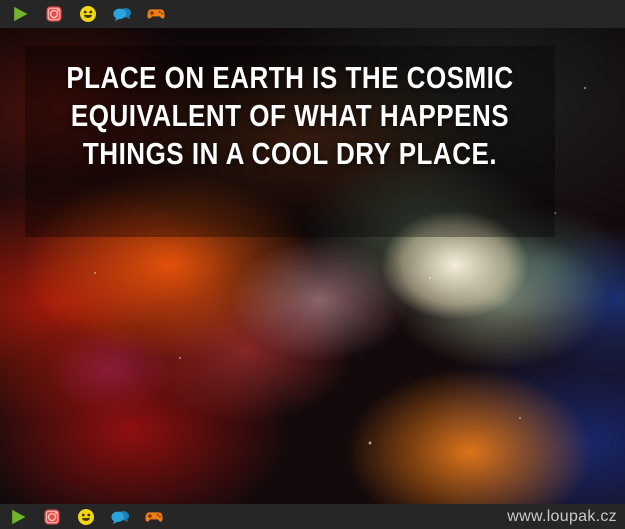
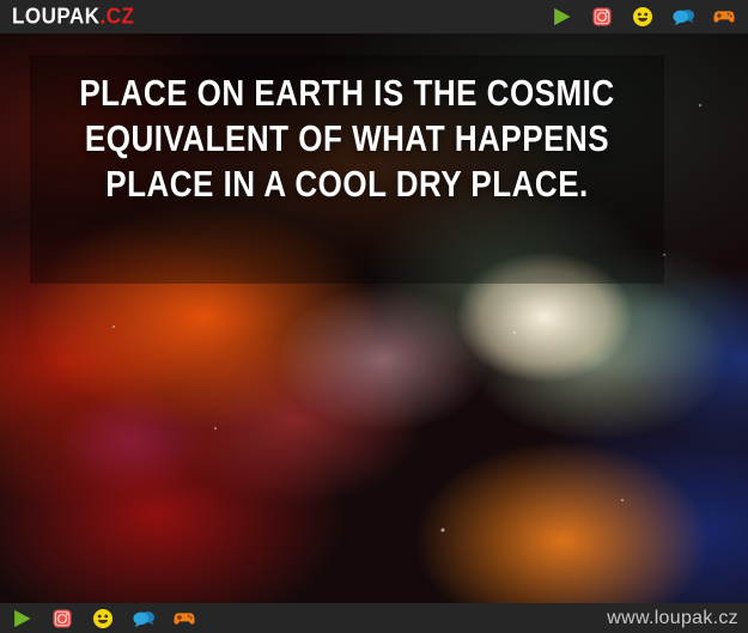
+ LOUPAK.CZ
  PLACE ON EARTH IS THE COSMIC
  EQUIVALENT OF WHAT HAPPENS
- THINGS IN A COOL DRY PLACE.
+ PLACE IN A COOL DRY PLACE.
  www.loupak.cz
